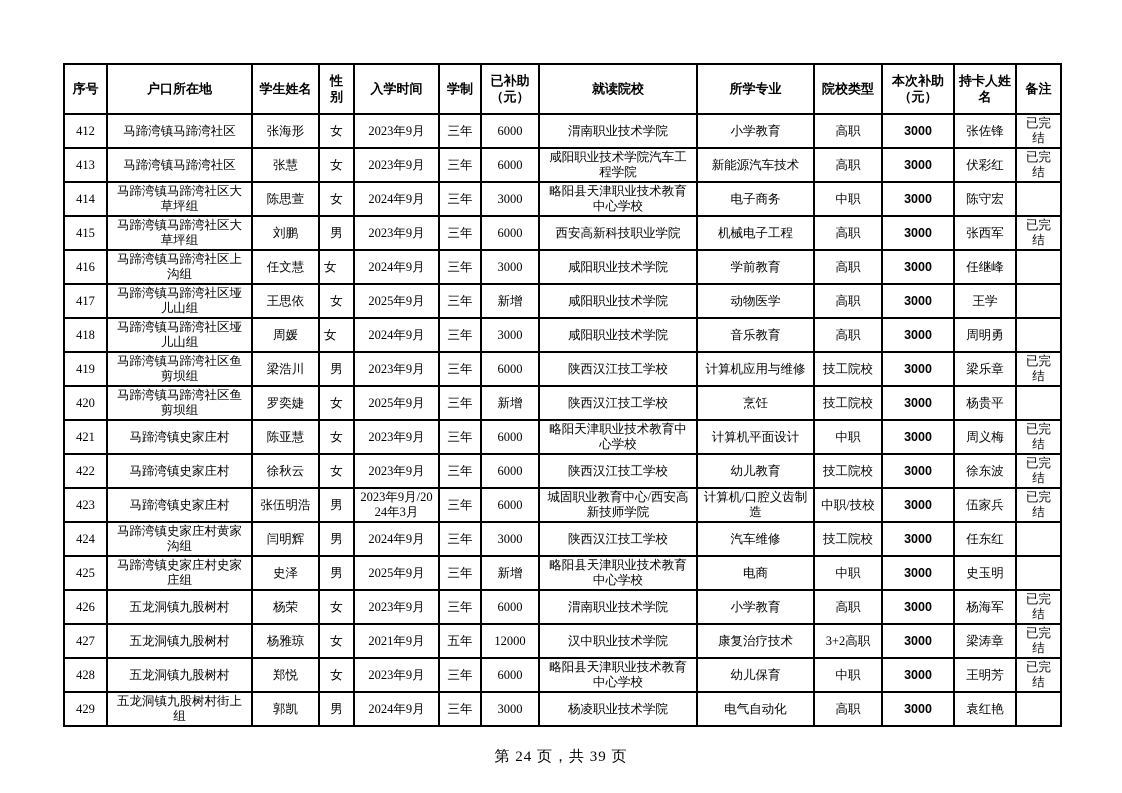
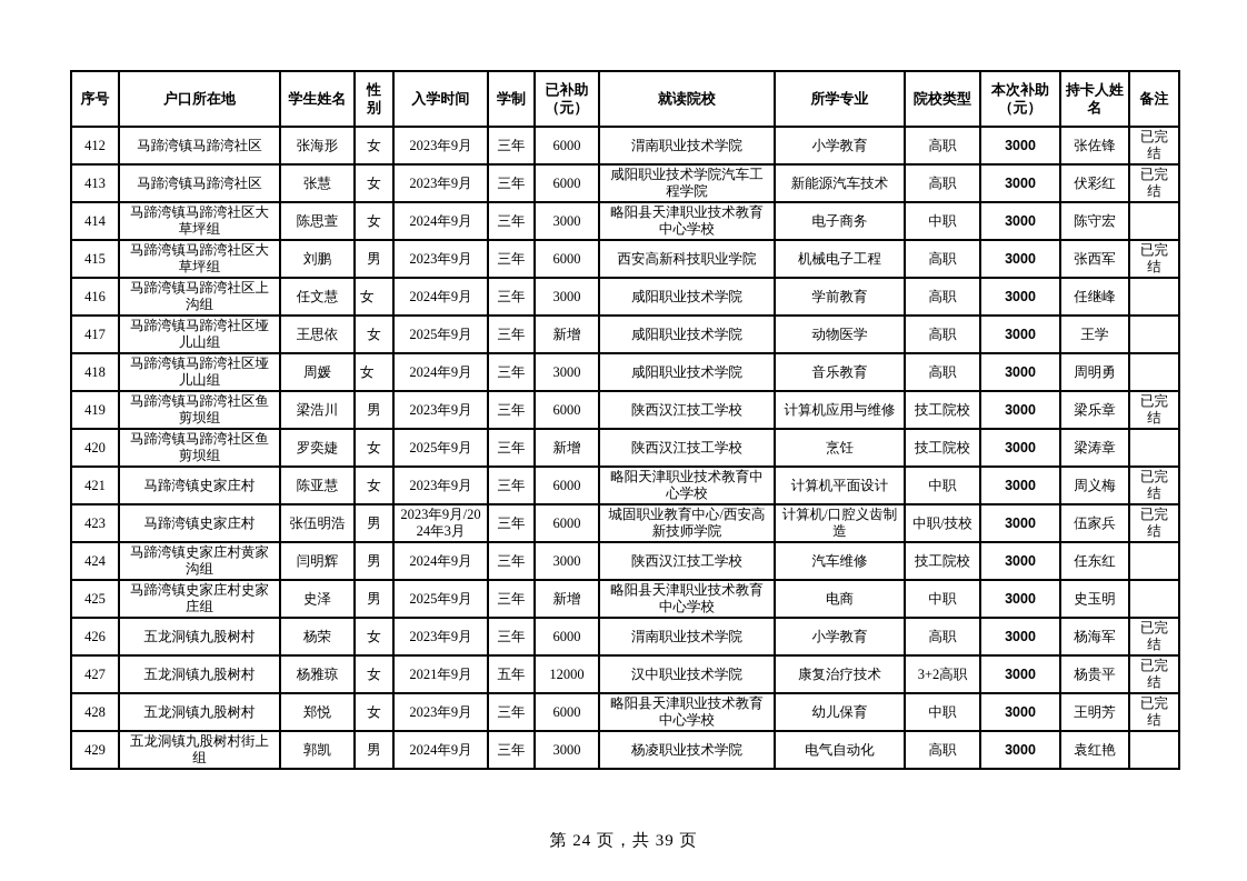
  序号	户口所在地	学生姓名	性别	入学时间	学制	已补助（元）	就读院校	所学专业	院校类型	本次补助（元）	持卡人姓名	备注
  412	马蹄湾镇马蹄湾社区	张海形	女	2023年9月	三年	6000	渭南职业技术学院	小学教育	高职	3000	张佐锋	已完结
  413	马蹄湾镇马蹄湾社区	张慧	女	2023年9月	三年	6000	咸阳职业技术学院汽车工程学院	新能源汽车技术	高职	3000	伏彩红	已完结
  414	马蹄湾镇马蹄湾社区大草坪组	陈思萱	女	2024年9月	三年	3000	略阳县天津职业技术教育中心学校	电子商务	中职	3000	陈守宏
  415	马蹄湾镇马蹄湾社区大草坪组	刘鹏	男	2023年9月	三年	6000	西安高新科技职业学院	机械电子工程	高职	3000	张西军	已完结
  416	马蹄湾镇马蹄湾社区上沟组	任文慧	女	2024年9月	三年	3000	咸阳职业技术学院	学前教育	高职	3000	任继峰
  417	马蹄湾镇马蹄湾社区垭儿山组	王思依	女	2025年9月	三年	新增	咸阳职业技术学院	动物医学	高职	3000	王学
  418	马蹄湾镇马蹄湾社区垭儿山组	周媛	女	2024年9月	三年	3000	咸阳职业技术学院	音乐教育	高职	3000	周明勇
  419	马蹄湾镇马蹄湾社区鱼剪坝组	梁浩川	男	2023年9月	三年	6000	陕西汉江技工学校	计算机应用与维修	技工院校	3000	梁乐章	已完结
- 420	马蹄湾镇马蹄湾社区鱼剪坝组	罗奕婕	女	2025年9月	三年	新增	陕西汉江技工学校	烹饪	技工院校	3000	杨贵平
+ 420	马蹄湾镇马蹄湾社区鱼剪坝组	罗奕婕	女	2025年9月	三年	新增	陕西汉江技工学校	烹饪	技工院校	3000	梁涛章
  421	马蹄湾镇史家庄村	陈亚慧	女	2023年9月	三年	6000	略阳天津职业技术教育中心学校	计算机平面设计	中职	3000	周义梅	已完结
- 422	马蹄湾镇史家庄村	徐秋云	女	2023年9月	三年	6000	陕西汉江技工学校	幼儿教育	技工院校	3000	徐东波	已完结
  423	马蹄湾镇史家庄村	张伍明浩	男	2023年9月/2024年3月	三年	6000	城固职业教育中心/西安高新技师学院	计算机/口腔义齿制造	中职/技校	3000	伍家兵	已完结
  424	马蹄湾镇史家庄村黄家沟组	闫明辉	男	2024年9月	三年	3000	陕西汉江技工学校	汽车维修	技工院校	3000	任东红
  425	马蹄湾镇史家庄村史家庄组	史泽	男	2025年9月	三年	新增	略阳县天津职业技术教育中心学校	电商	中职	3000	史玉明
  426	五龙洞镇九股树村	杨荣	女	2023年9月	三年	6000	渭南职业技术学院	小学教育	高职	3000	杨海军	已完结
- 427	五龙洞镇九股树村	杨雅琼	女	2021年9月	五年	12000	汉中职业技术学院	康复治疗技术	3+2高职	3000	梁涛章	已完结
+ 427	五龙洞镇九股树村	杨雅琼	女	2021年9月	五年	12000	汉中职业技术学院	康复治疗技术	3+2高职	3000	杨贵平	已完结
  428	五龙洞镇九股树村	郑悦	女	2023年9月	三年	6000	略阳县天津职业技术教育中心学校	幼儿保育	中职	3000	王明芳	已完结
  429	五龙洞镇九股树村街上组	郭凯	男	2024年9月	三年	3000	杨凌职业技术学院	电气自动化	高职	3000	袁红艳
  第 24 页，共 39 页
